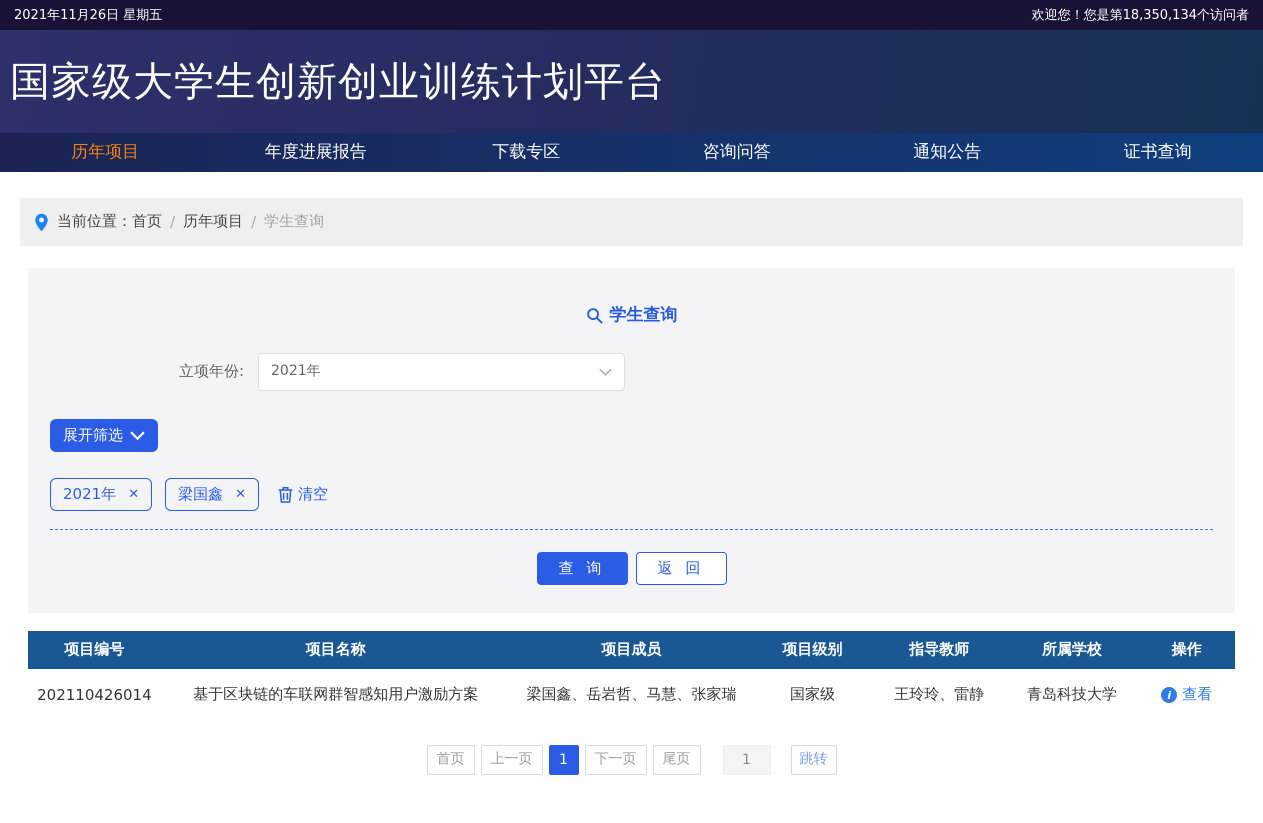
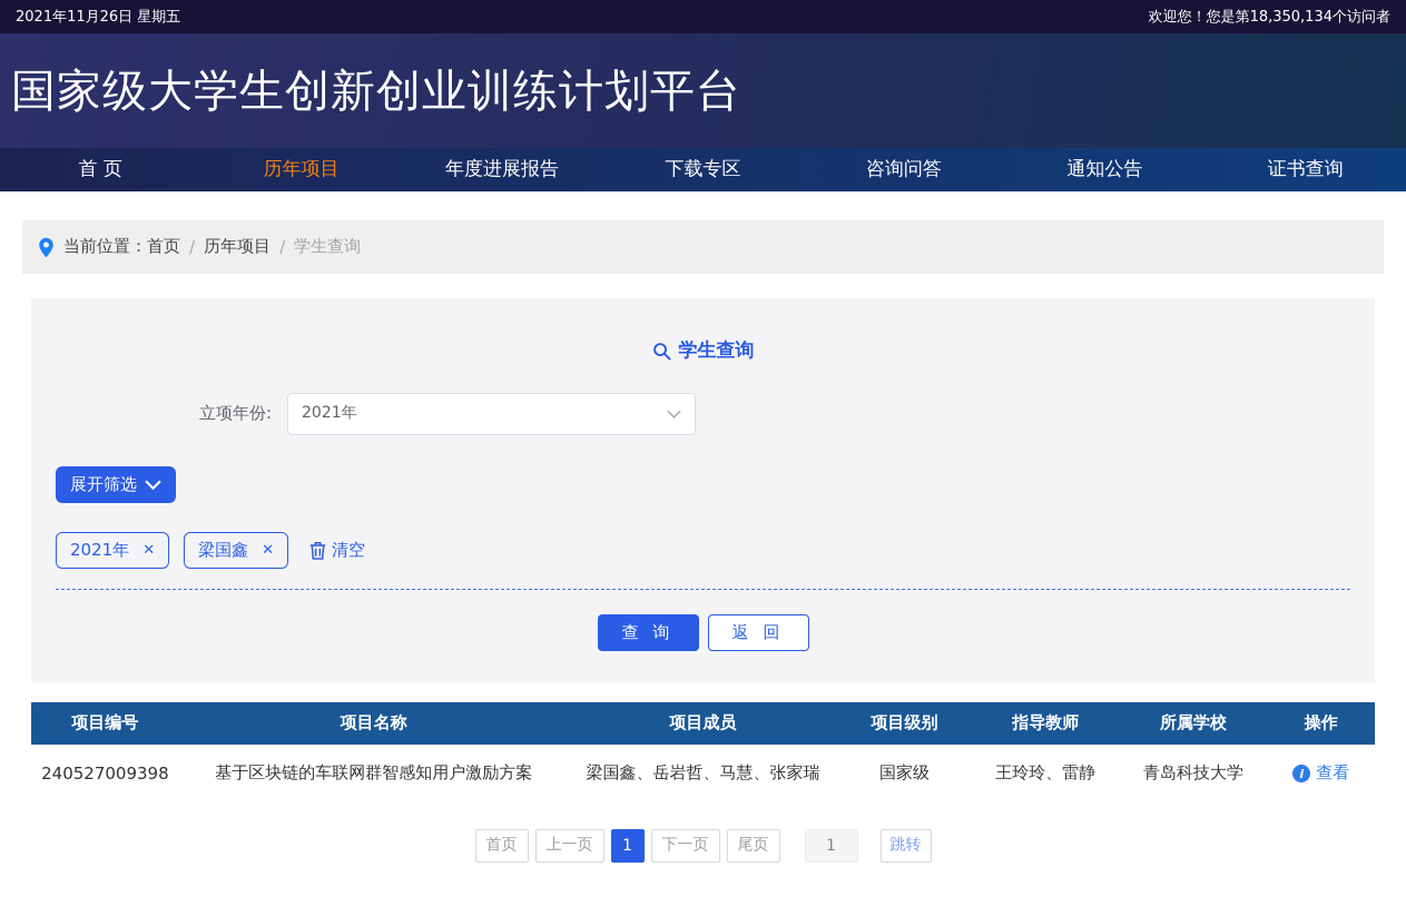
  2021年11月26日 星期五
  欢迎您！您是第18,350,134个访问者
  国家级大学生创新创业训练计划平台
+ 首 页
  历年项目
  年度进展报告
  下载专区
  咨询问答
  通知公告
  证书查询
  当前位置：
  首页
  /
  历年项目
  /
  学生查询
  学生查询
  立项年份:
  2021年
  展开筛选
  2021年
  ✕
  梁国鑫
  ✕
  清空
  查 询
  返 回
  项目编号	项目名称	项目成员	项目级别	指导教师	所属学校	操作
- 202110426014	基于区块链的车联网群智感知用户激励方案	梁国鑫、岳岩哲、马慧、张家瑞	国家级	王玲玲、雷静	青岛科技大学	i 查看
+ 240527009398	基于区块链的车联网群智感知用户激励方案	梁国鑫、岳岩哲、马慧、张家瑞	国家级	王玲玲、雷静	青岛科技大学	i 查看
  首页
  上一页
  1
  下一页
  尾页
  1
  跳转
